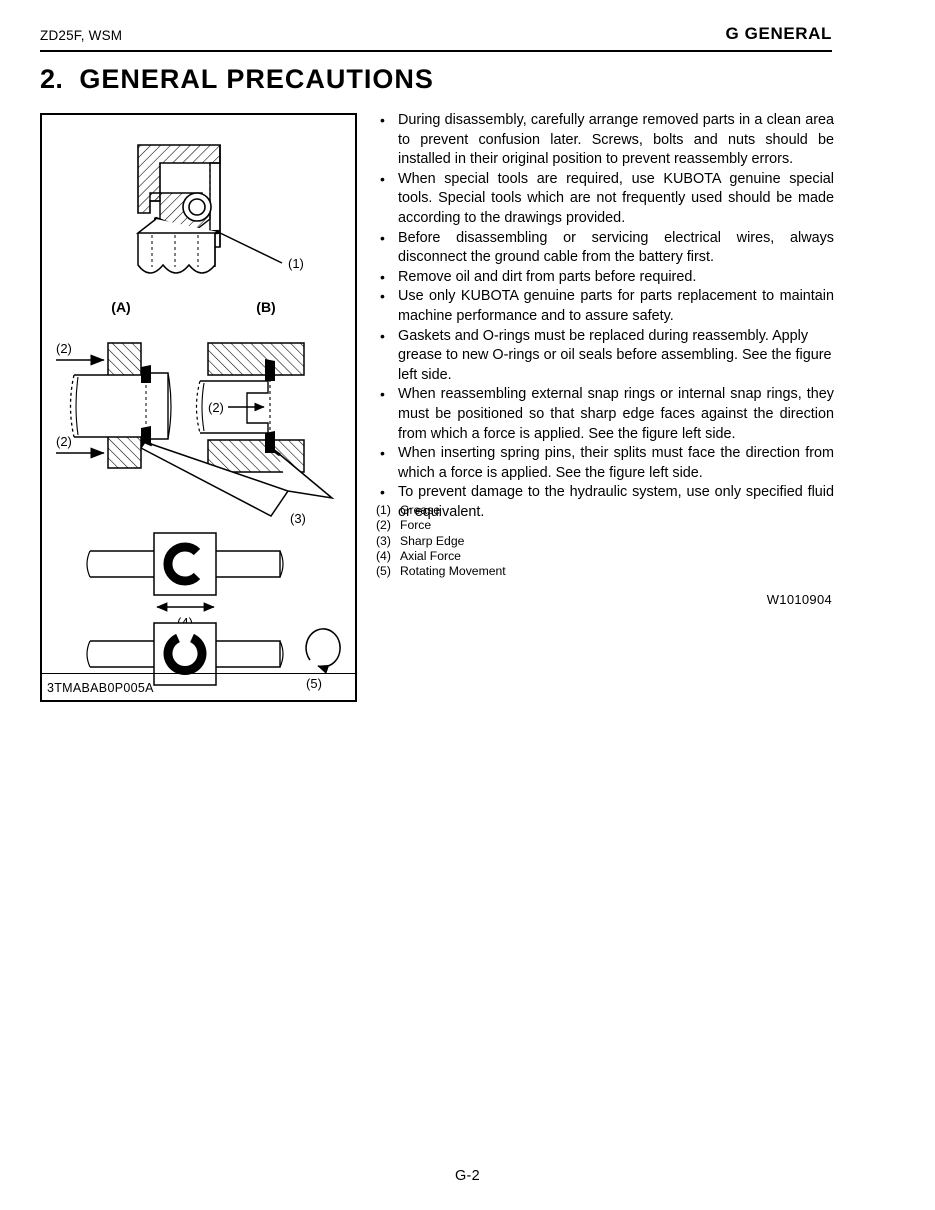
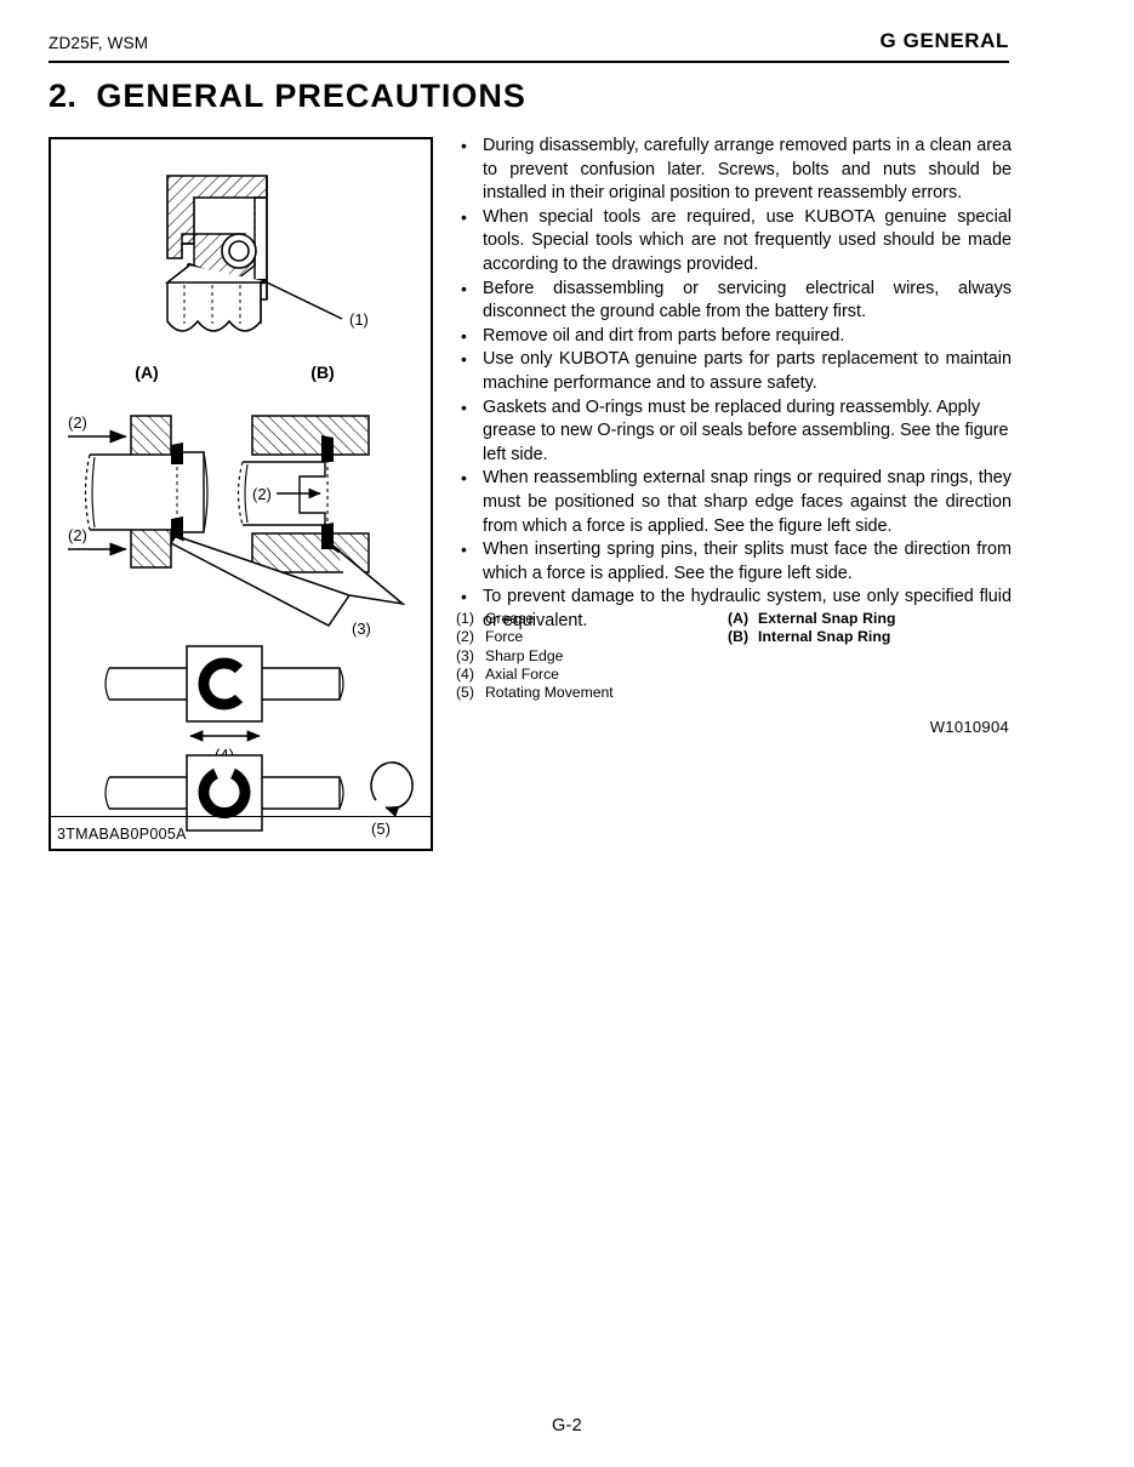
  ZD25F, WSM
  G GENERAL
  2. GENERAL PRECAUTIONS
  (1)
  (A)
  (B)
  (2)
  (2)
  (2)
  (3)
  (5)
  3TMABAB0P005A
  •
  During disassembly, carefully arrange removed parts in a clean area to prevent confusion later. Screws, bolts and nuts should be installed in their original position to prevent reassembly errors.
  •
  When special tools are required, use KUBOTA genuine special tools. Special tools which are not frequently used should be made according to the drawings provided.
  •
  Before disassembling or servicing electrical wires, always disconnect the ground cable from the battery first.
  •
  Remove oil and dirt from parts before required.
  •
  Use only KUBOTA genuine parts for parts replacement to maintain machine performance and to assure safety.
  •
  Gaskets and O-rings must be replaced during reassembly. Apply grease to new O-rings or oil seals before assembling. See the figure left side.
  •
- When reassembling external snap rings or internal snap rings, they must be positioned so that sharp edge faces against the direction from which a force is applied. See the figure left side.
+ When reassembling external snap rings or required snap rings, they must be positioned so that sharp edge faces against the direction from which a force is applied. See the figure left side.
  •
  When inserting spring pins, their splits must face the direction from which a force is applied. See the figure left side.
  •
  To prevent damage to the hydraulic system, use only specified fluid or equivalent.
  (1) Grease
  (2) Force
  (3) Sharp Edge
  (4) Axial Force
  (5) Rotating Movement
+ (A) External Snap Ring
+ (B) Internal Snap Ring
  W1010904
  G-2
